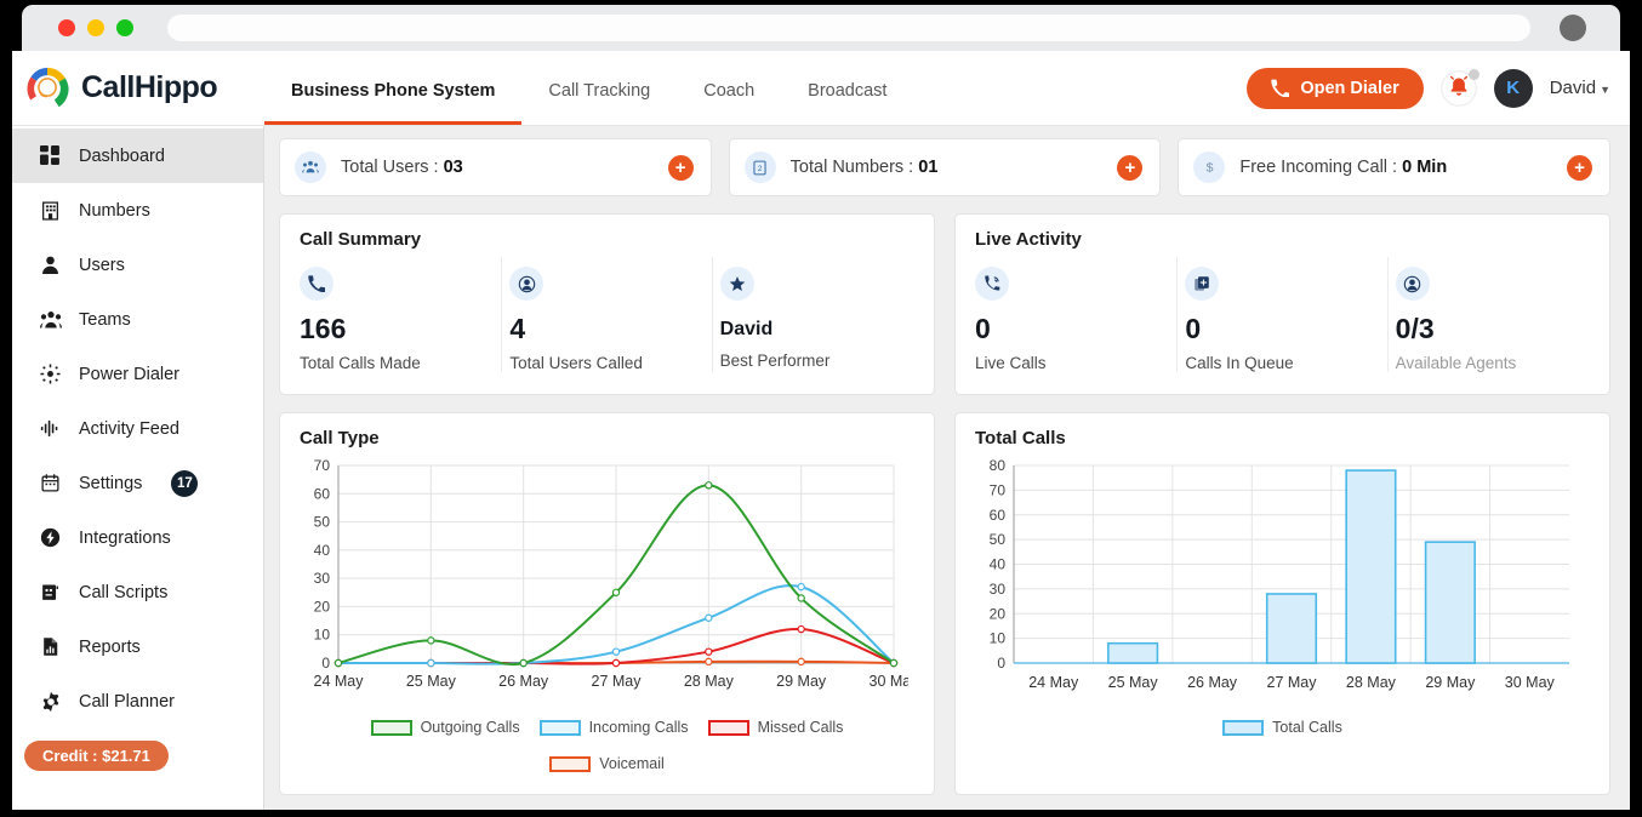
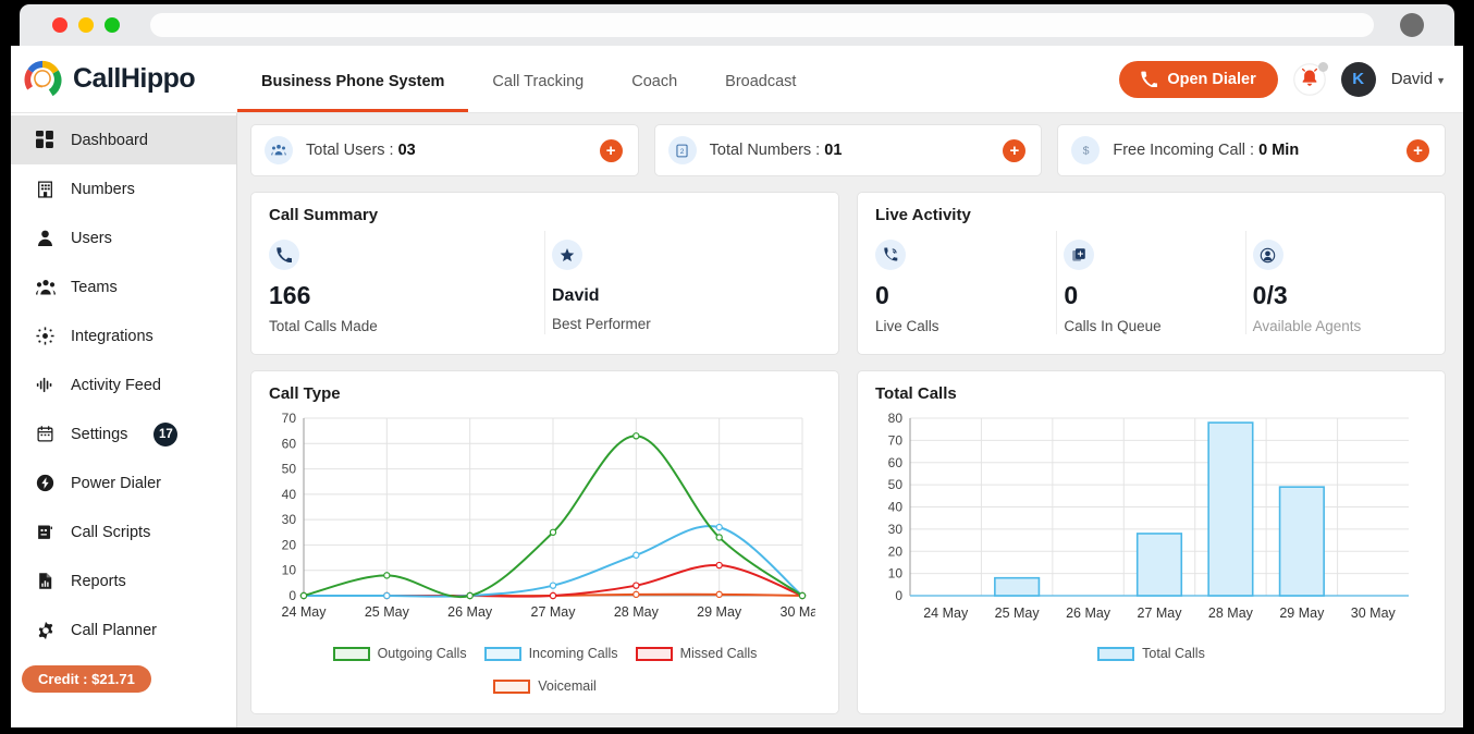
  CallHippo
  Business Phone System
  Call Tracking
  Coach
  Broadcast
  Open Dialer
  K
  David ▼
  Dashboard
  Numbers
  Users
  Teams
- Power Dialer
+ Integrations
  Activity Feed
  Settings
  17
- Integrations
+ Power Dialer
  Call Scripts
  Reports
  Call Planner
  Credit : $21.71
  Total Users : 03
  +
  Total Numbers : 01
  +
  $
  Free Incoming Call : 0 Min
  +
  Call Summary
  166
  Total Calls Made
- 4
- Total Users Called
  David
  Best Performer
  Live Activity
  0
  Live Calls
  0
  Calls In Queue
  0/3
  Available Agents
  Call Type
  0
  10
  20
  30
  40
  50
  60
  70
  24 May
  25 May
  26 May
  27 May
  28 May
  29 May
  30 Ma
  Outgoing Calls
  Incoming Calls
  Missed Calls
  Voicemail
  Total Calls
  0
  10
  20
  30
  40
  50
  60
  70
  80
  24 May
  25 May
  26 May
  27 May
  28 May
  29 May
  30 May
  Total Calls
